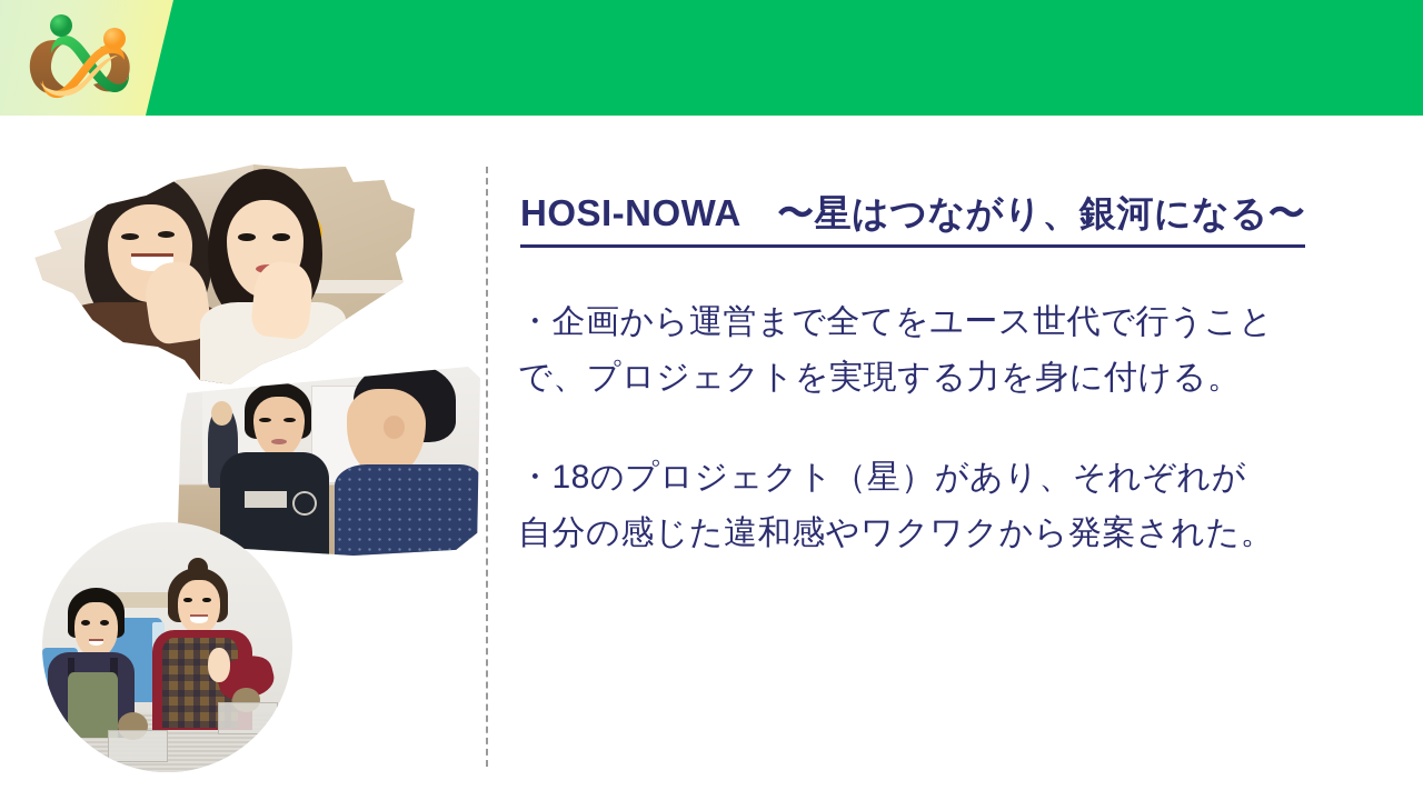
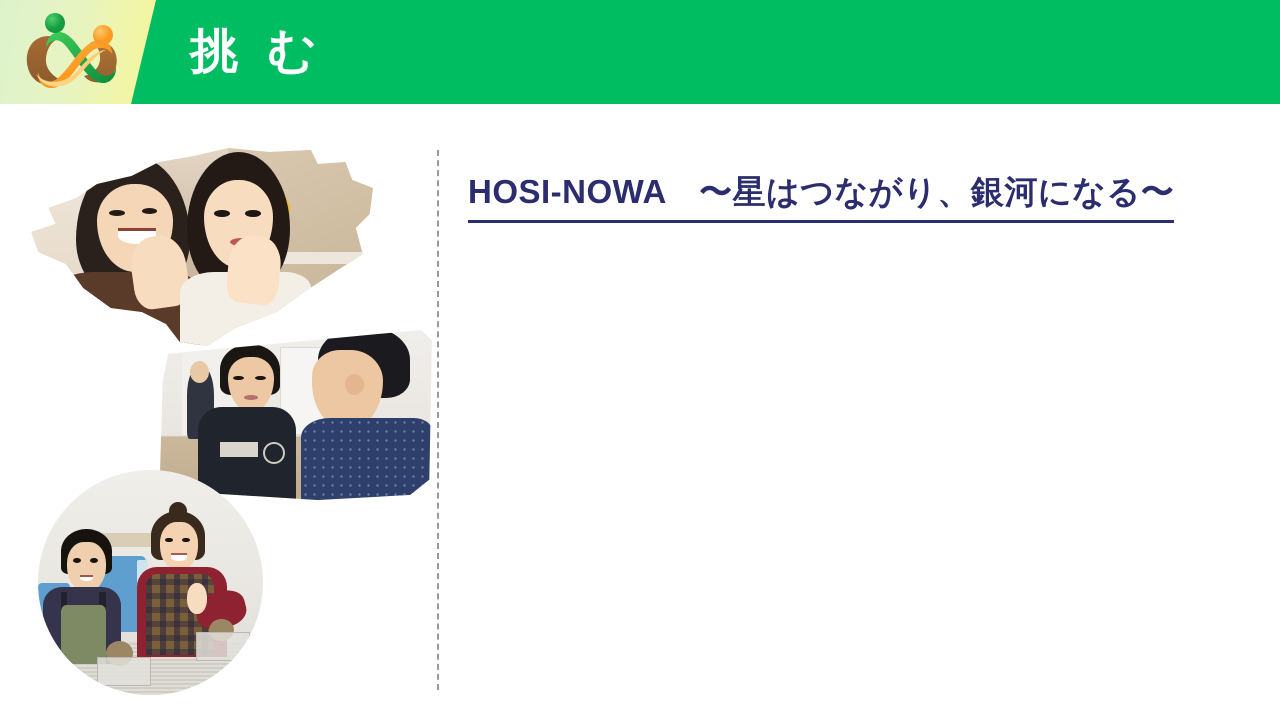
+ 挑 む
  HOSI-NOWA 〜星はつながり、銀河になる〜
- ・企画から運営まで全てをユース世代で行うこと
- で、プロジェクトを実現する力を身に付ける。
- ・18のプロジェクト（星）があり、それぞれが
- 自分の感じた違和感やワクワクから発案された。
